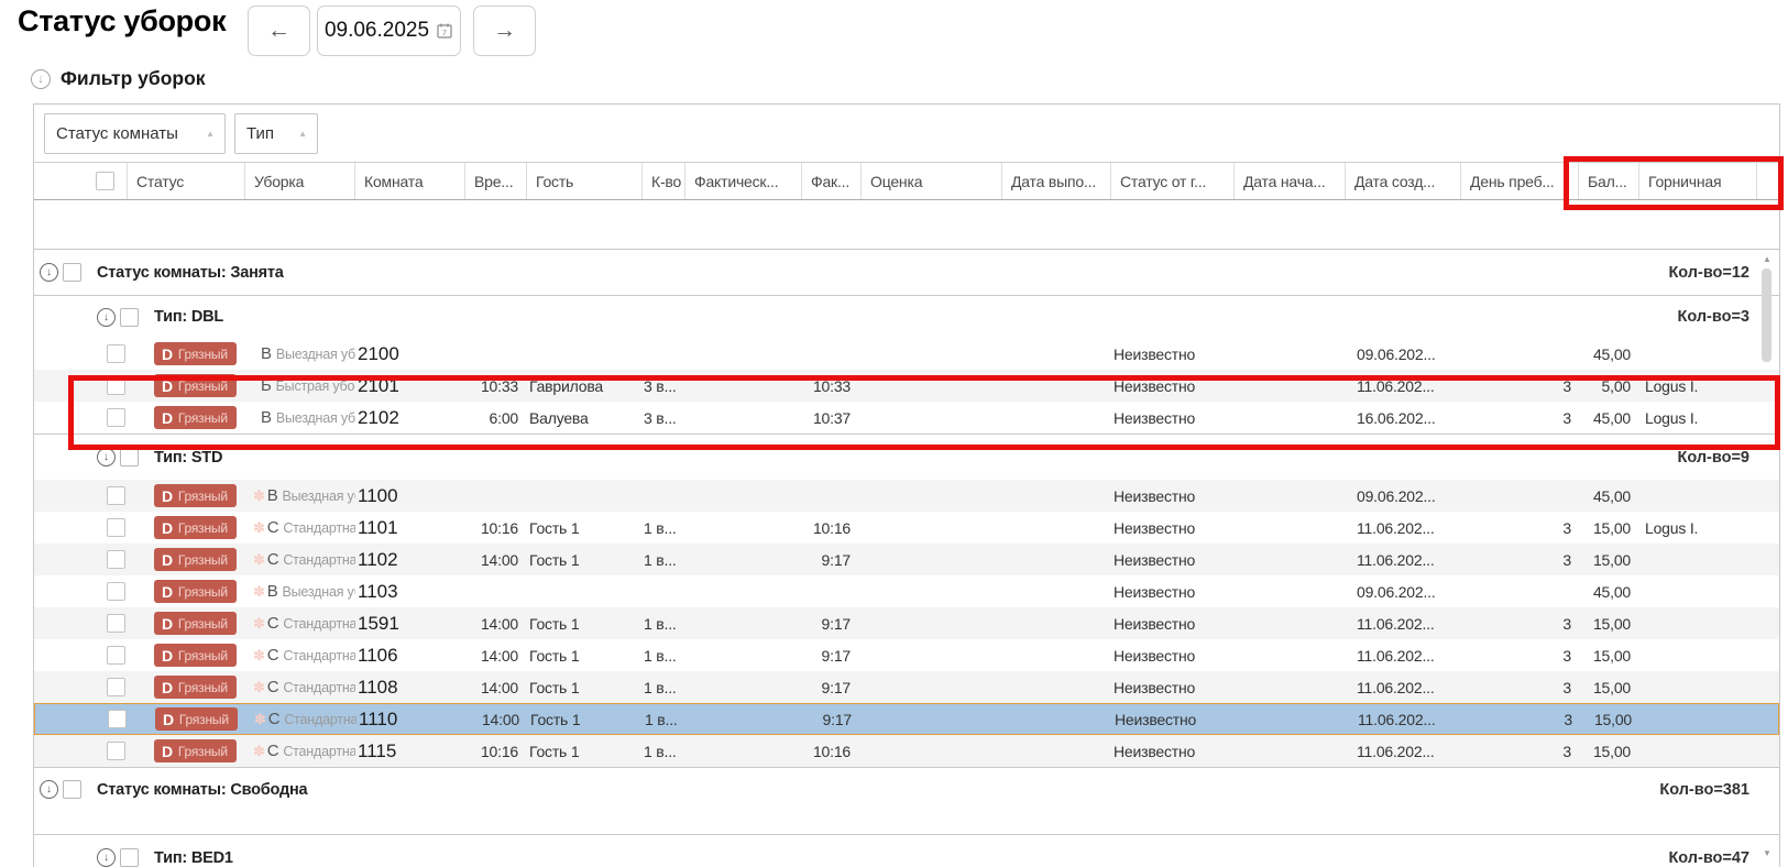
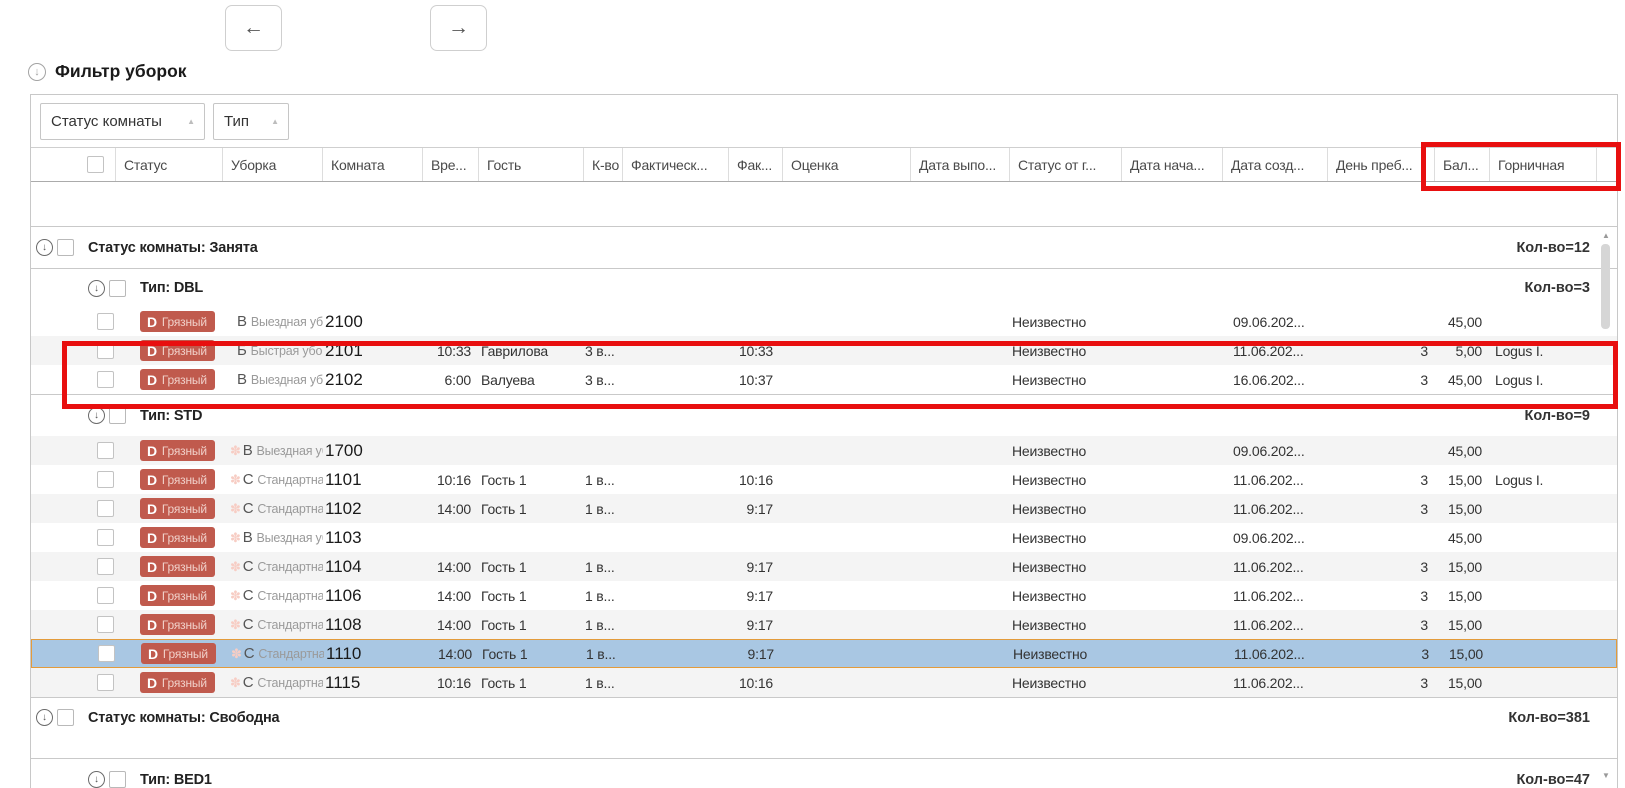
- Статус уборок
  ←
- 09.06.2025
- 7
  →
  ↓
  Фильтр уборок
  Статус комнаты
  ▲
  Тип
  ▲
  Статус
  Уборка
  Комната
  Вре...
  Гость
  К-во
  Фактическ...
  Фак...
  Оценка
  Дата выпо...
  Статус от г...
  Дата нача...
  Дата созд...
  День преб...
  Бал...
  Горничная
  ↓
  Статус комнаты: Занята
  Кол-во=12
  ↓
  Тип: DBL
  Кол-во=3
  D
  Грязный
  В
  Выездная уб
  2100
  Неизвестно
  09.06.202...
  45,00
  D
  Грязный
  Б
  Быстрая убо
  2101
  10:33
  Гаврилова
  3 в...
  10:33
  Неизвестно
  11.06.202...
  3
  5,00
  Logus I.
  D
  Грязный
  В
  Выездная уб
  2102
  6:00
  Валуева
  3 в...
  10:37
  Неизвестно
  16.06.202...
  3
  45,00
  Logus I.
  ↓
  Тип: STD
  Кол-во=9
  D
  Грязный
  ✽
  В
- 1100
+ 1700
  Неизвестно
  09.06.202...
  45,00
  D
  Грязный
  ✽
  С
  1101
  10:16
  Гость 1
  1 в...
  10:16
  Неизвестно
  11.06.202...
  3
  15,00
  Logus I.
  D
  Грязный
  ✽
  С
  1102
  14:00
  Гость 1
  1 в...
  9:17
  Неизвестно
  11.06.202...
  3
  15,00
  D
  Грязный
  ✽
  В
  1103
  Неизвестно
  09.06.202...
  45,00
  D
  Грязный
  ✽
  С
- 1591
+ 1104
  14:00
  Гость 1
  1 в...
  9:17
  Неизвестно
  11.06.202...
  3
  15,00
  D
  Грязный
  ✽
  С
  1106
  14:00
  Гость 1
  1 в...
  9:17
  Неизвестно
  11.06.202...
  3
  15,00
  D
  Грязный
  ✽
  С
  1108
  14:00
  Гость 1
  1 в...
  9:17
  Неизвестно
  11.06.202...
  3
  15,00
  D
  Грязный
  ✽
  С
  1110
  14:00
  Гость 1
  1 в...
  9:17
  Неизвестно
  11.06.202...
  3
  15,00
  D
  Грязный
  ✽
  С
  1115
  10:16
  Гость 1
  1 в...
  10:16
  Неизвестно
  11.06.202...
  3
  15,00
  ↓
  Статус комнаты: Свободна
  Кол-во=381
  ↓
  Тип: BED1
  Кол-во=47
  ▲
  ▼
